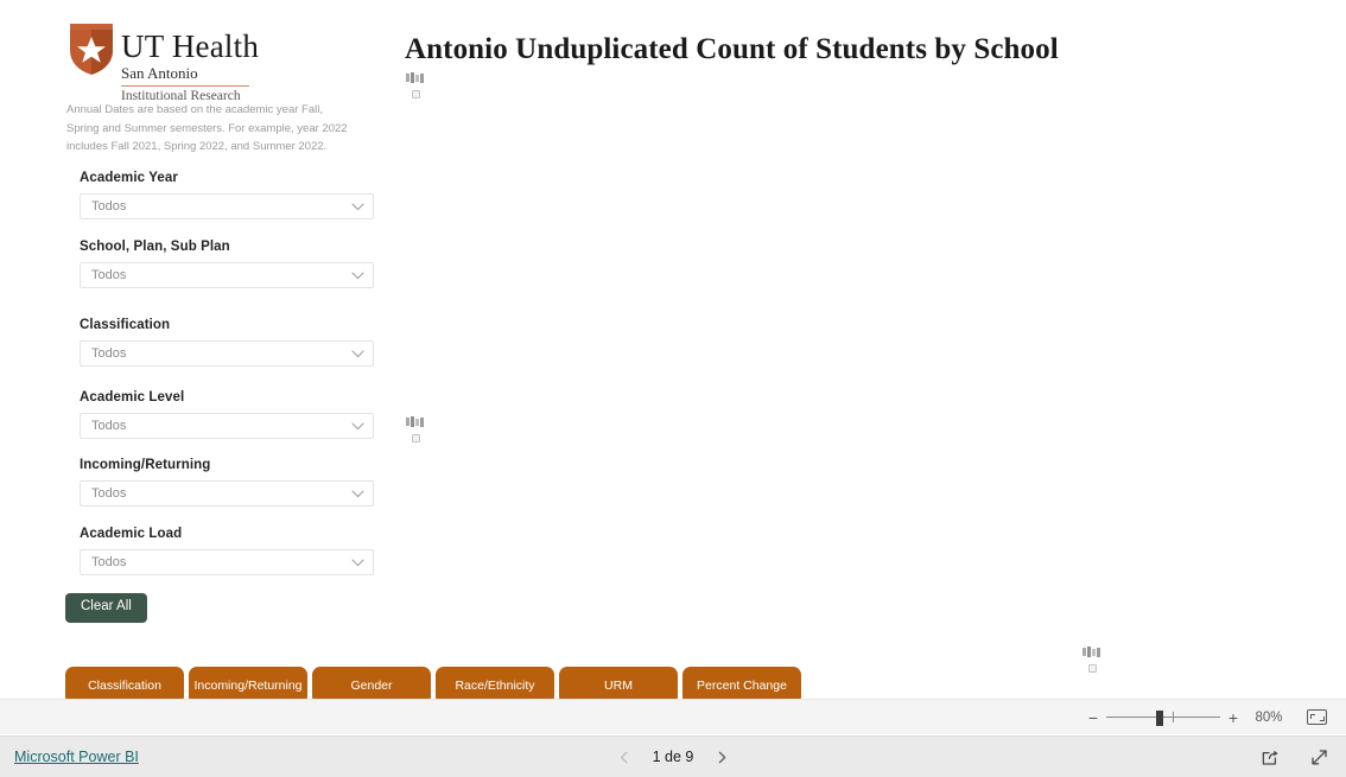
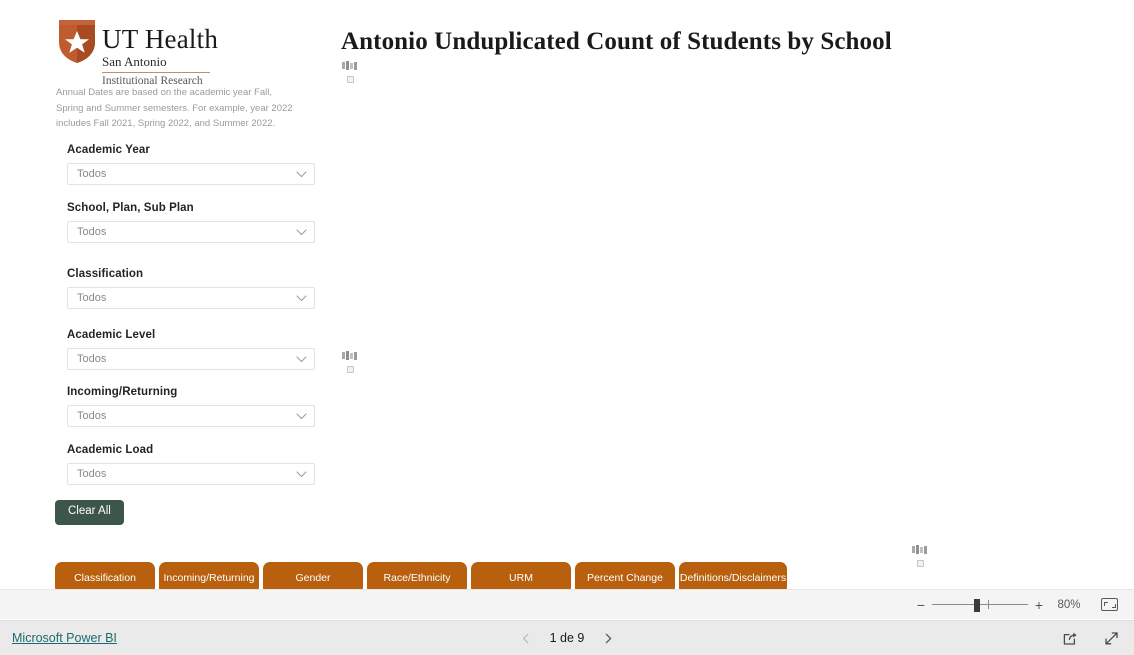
  UT Health
  San Antonio
  Institutional Research
  Annual Dates are based on the academic year Fall, Spring and Summer semesters. For example, year 2022 includes Fall 2021, Spring 2022, and Summer 2022.
  Antonio Unduplicated Count of Students by School
  Academic Year
  Todos
  School, Plan, Sub Plan
  Todos
  Classification
  Todos
  Academic Level
  Todos
  Incoming/Returning
  Todos
  Academic Load
  Todos
  Clear All
  Classification
  Incoming/Returning
  Gender
  Race/Ethnicity
  URM
  Percent Change
+ Definitions/Disclaimers
  −
  +
  80%
  Microsoft Power BI
  1 de 9
